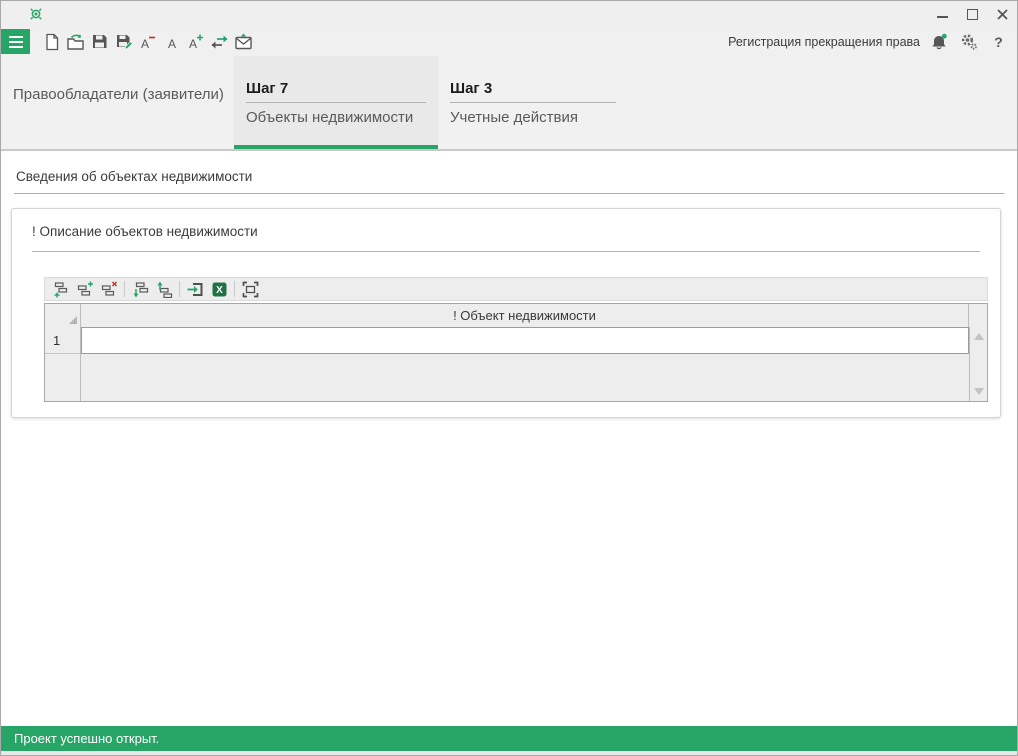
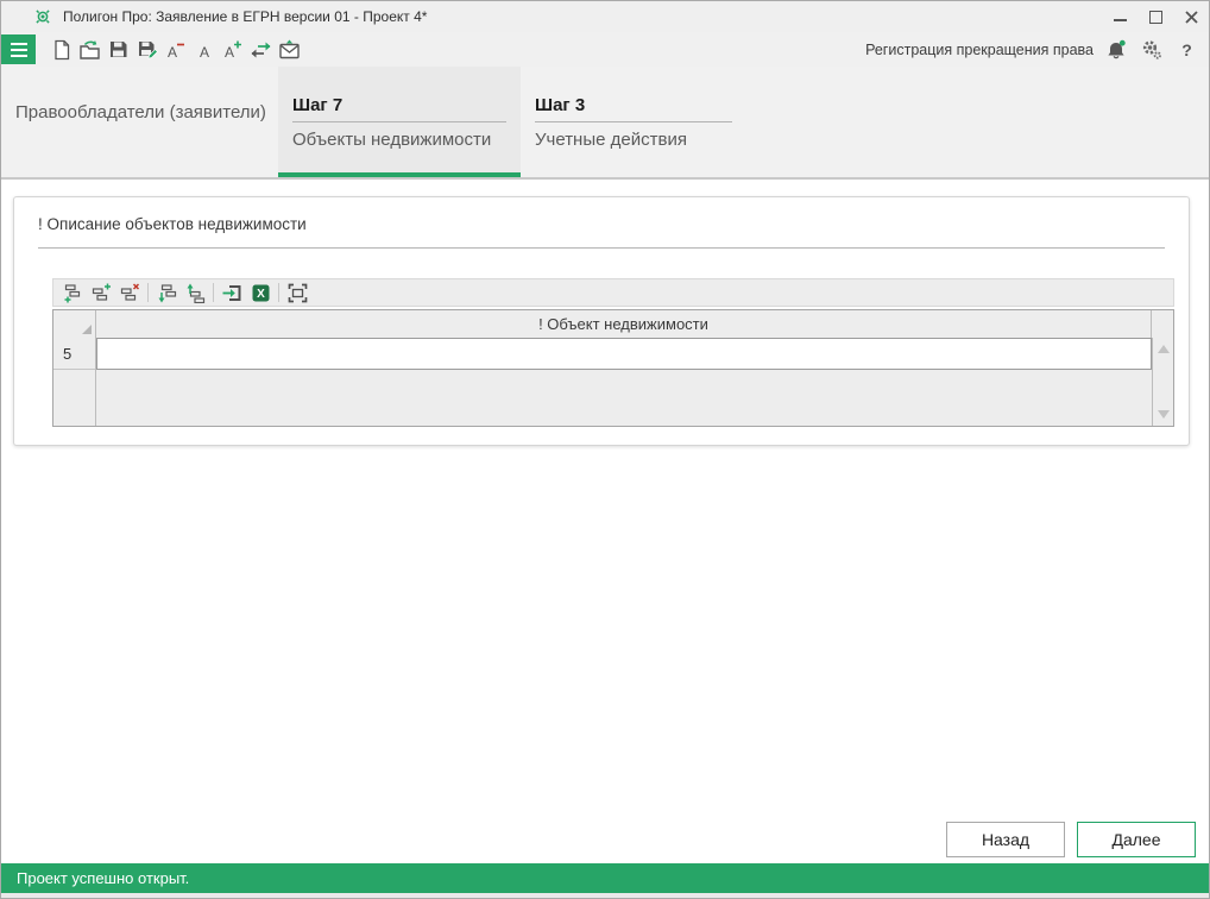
+ Полигон Про: Заявление в ЕГРН версии 01 - Проект 4*
  A
  A
  A
  Регистрация прекращения права
  ?
  Правообладатели (заявители)
  Шаг 7
  Объекты недвижимости
  Шаг 3
  Учетные действия
- Сведения об объектах недвижимости
  ! Описание объектов недвижимости
  X
  ! Объект недвижимости
- 1
+ 5
+ Назад
+ Далее
  Проект успешно открыт.
